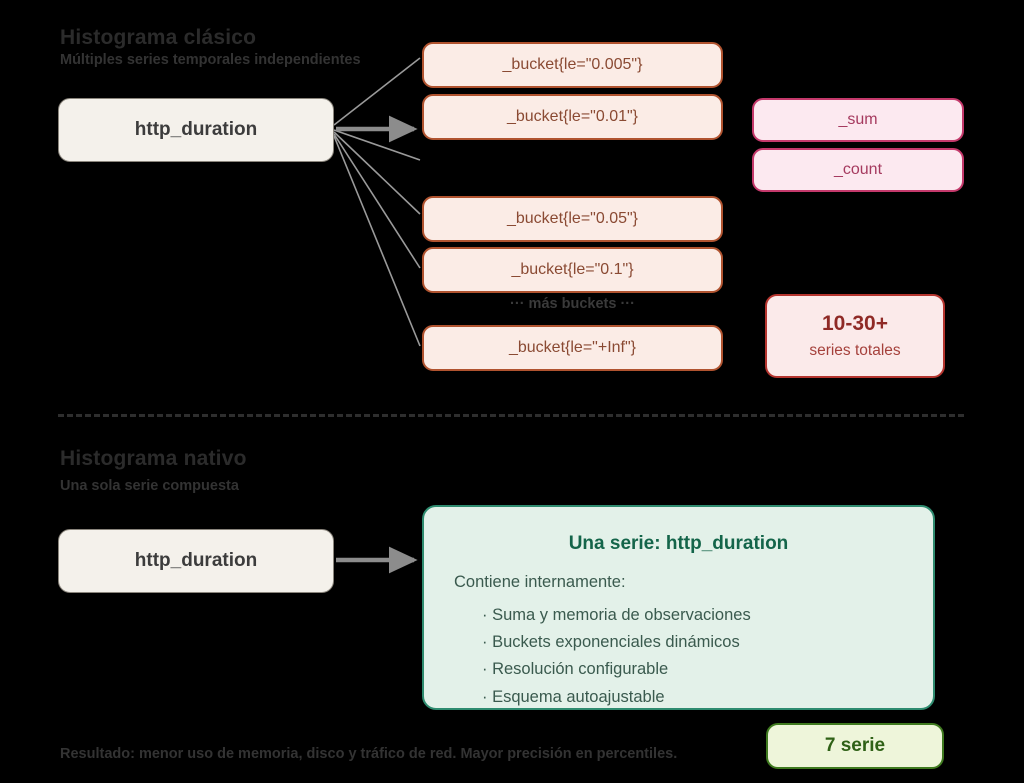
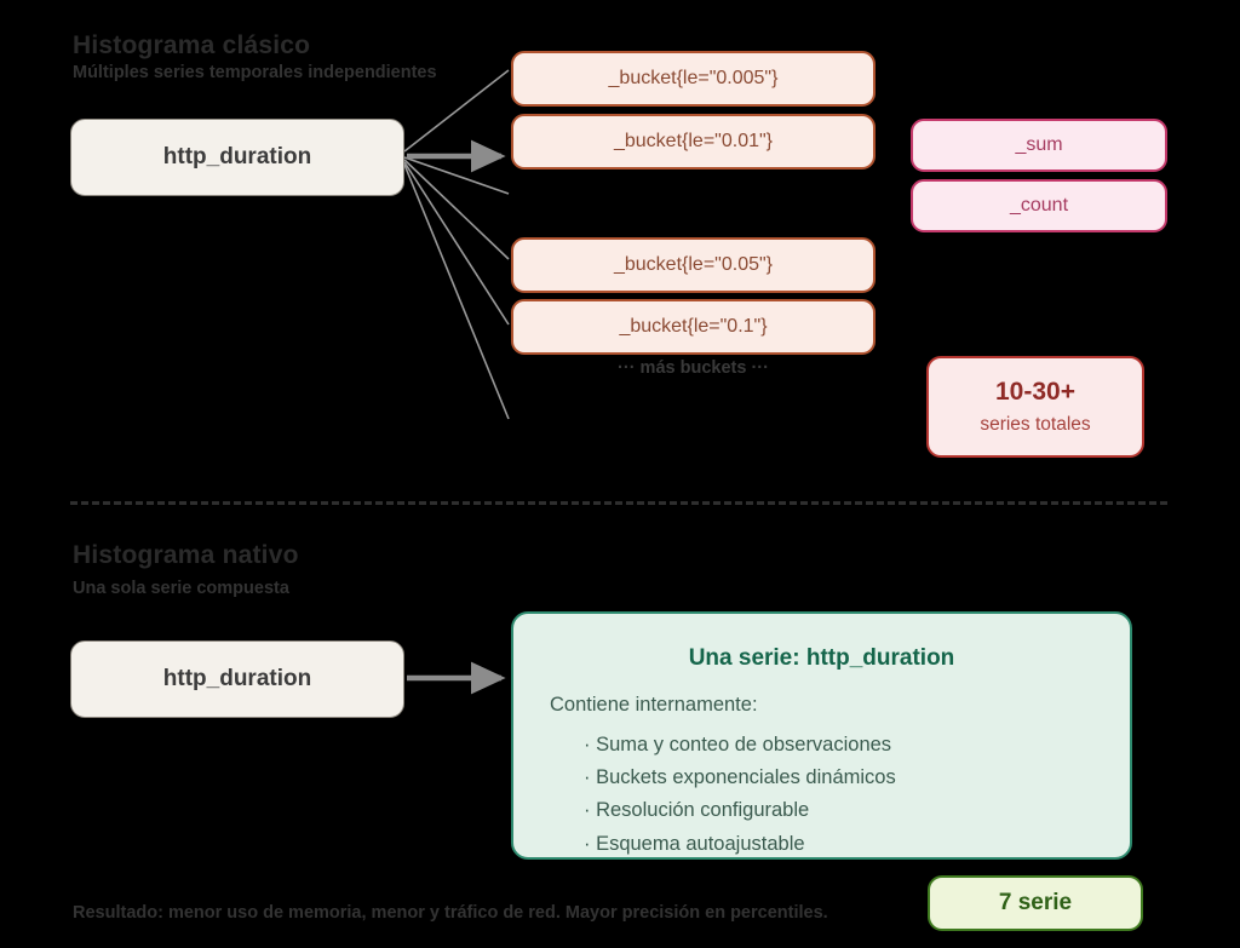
  Histograma clásico
  Múltiples series temporales independientes
  http_duration
  _bucket{le="0.005"}
  _bucket{le="0.01"}
  _bucket{le="0.05"}
  _bucket{le="0.1"}
  ··· más buckets ···
- _bucket{le="+Inf"}
  _sum
  _count
  10-30+
  series totales
  Histograma nativo
  Una sola serie compuesta
  http_duration
  Una serie: http_duration
  Contiene internamente:
- · Suma y memoria de observaciones
+ · Suma y conteo de observaciones
  · Buckets exponenciales dinámicos
  · Resolución configurable
  · Esquema autoajustable
  7 serie
- Resultado: menor uso de memoria, disco y tráfico de red. Mayor precisión en percentiles.
+ Resultado: menor uso de memoria, menor y tráfico de red. Mayor precisión en percentiles.
